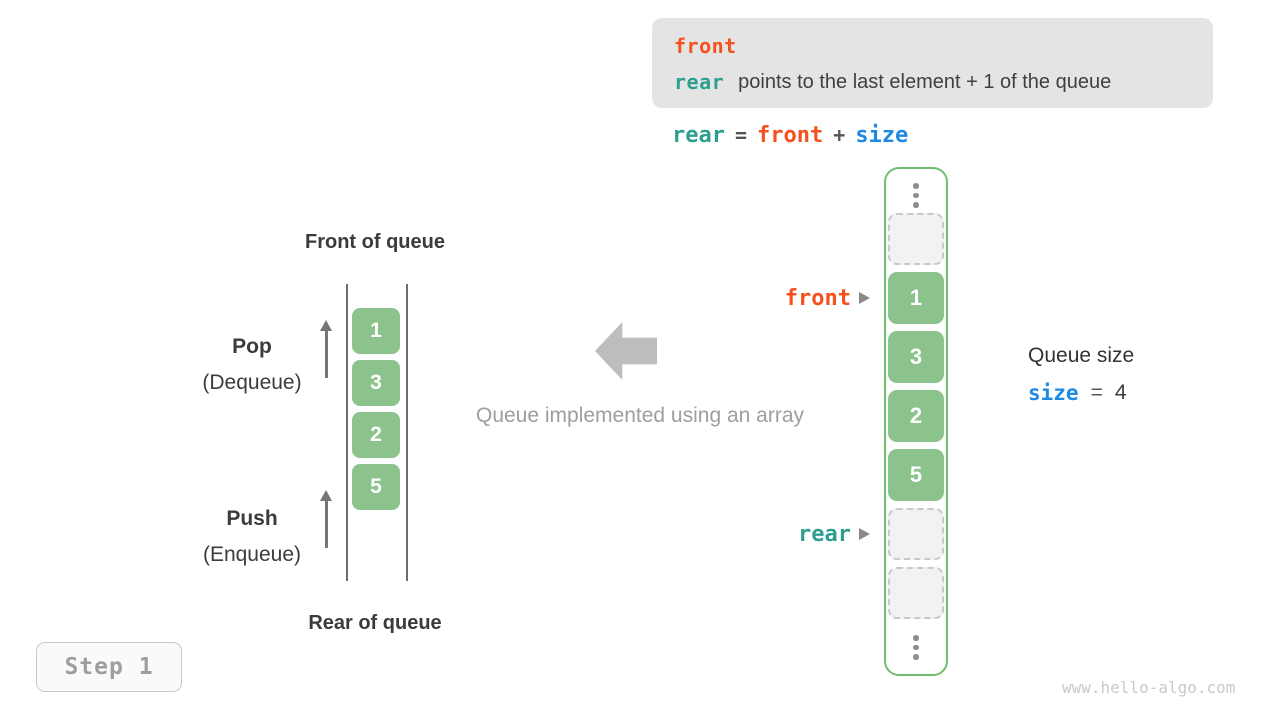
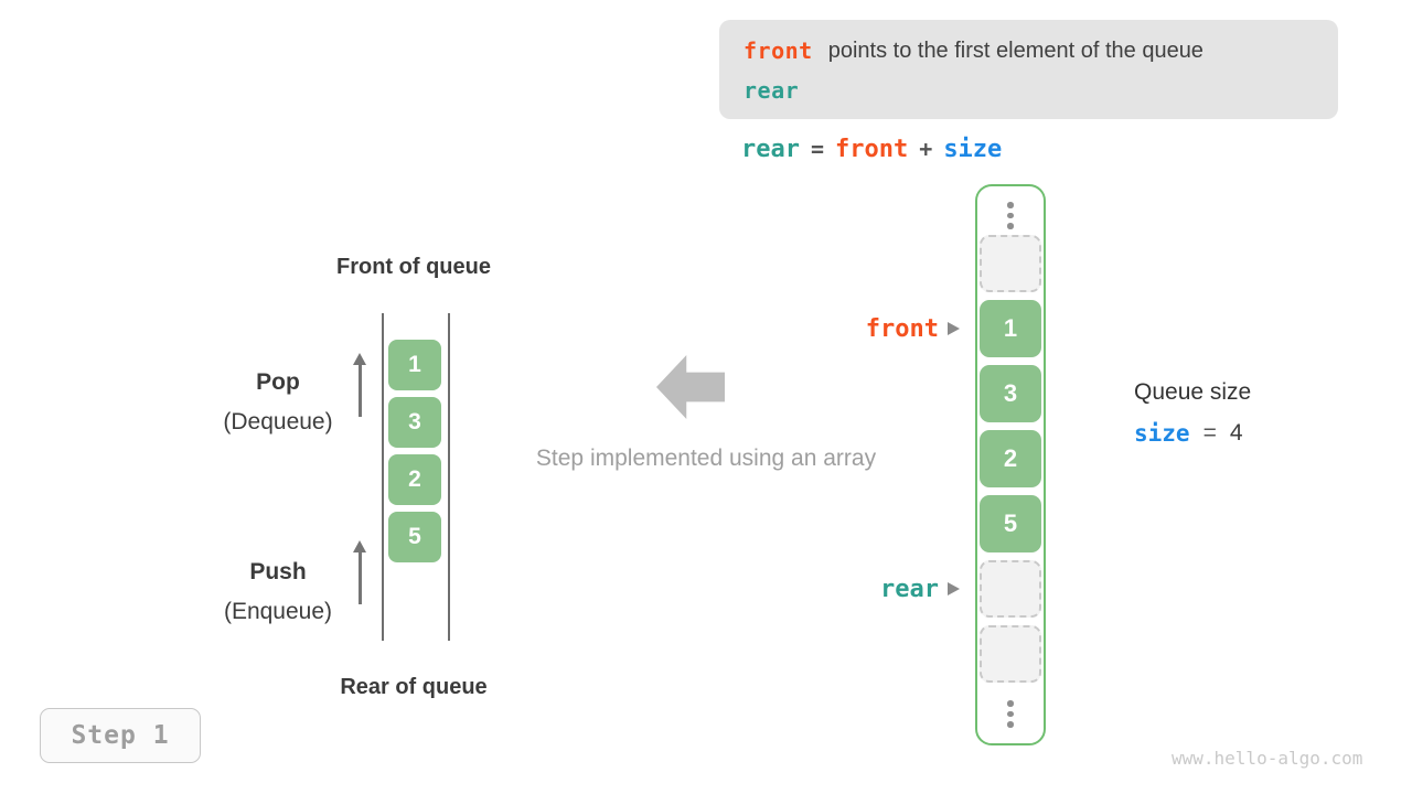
  front
+ points to the first element of the queue
  rear
- points to the last element + 1 of the queue
  rear
  =
  front
  +
  size
  Front of queue
  1
  3
  2
  5
  Pop
  (Dequeue)
  Push
  (Enqueue)
  Rear of queue
- Queue implemented using an array
+ Step implemented using an array
  1
  3
  2
  5
  front
  rear
  Queue size
  size
  =
  4
  Step 1
  www.hello-algo.com
